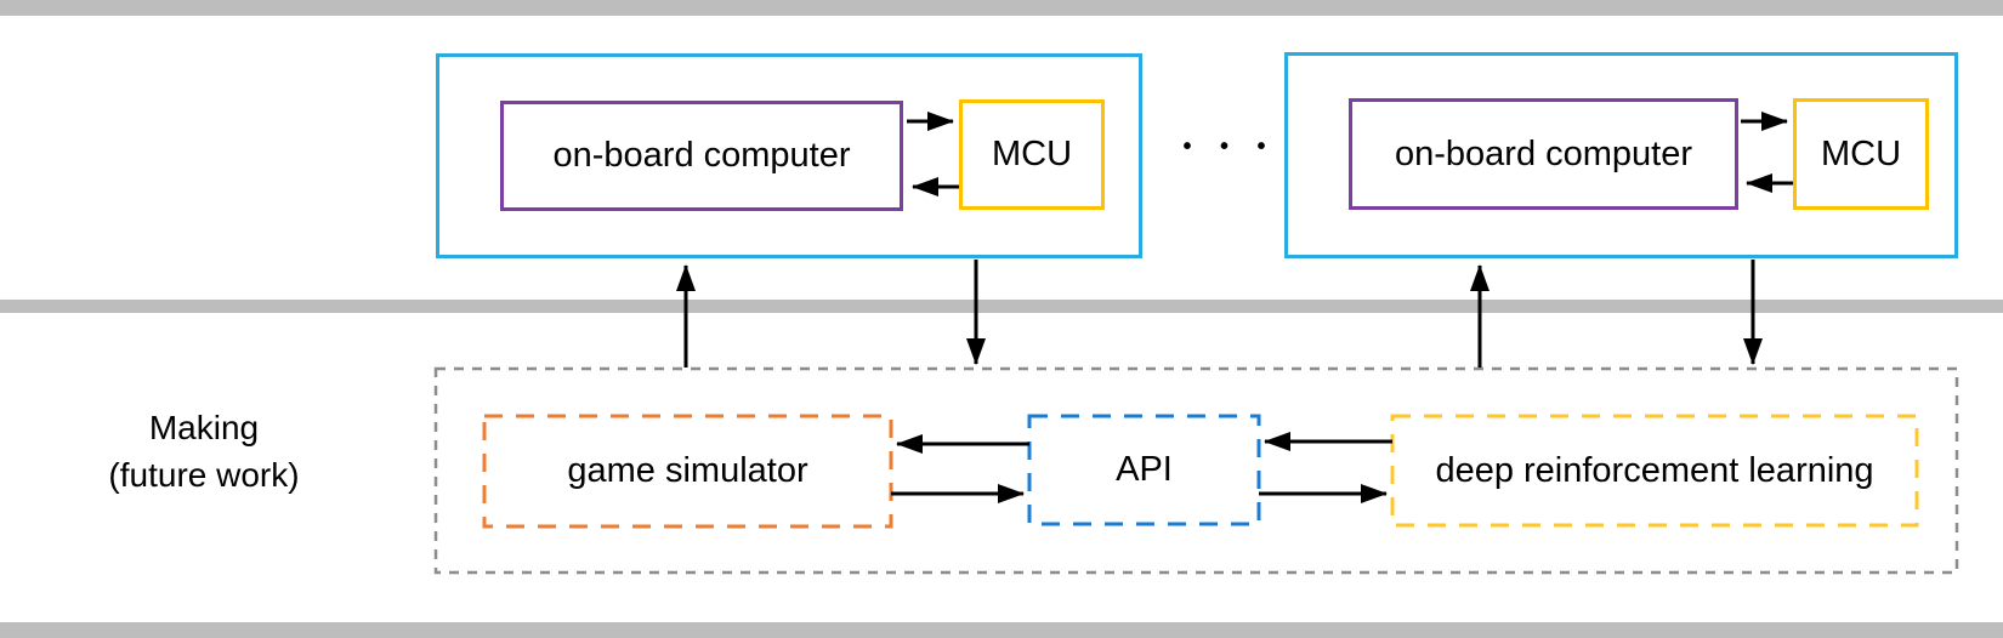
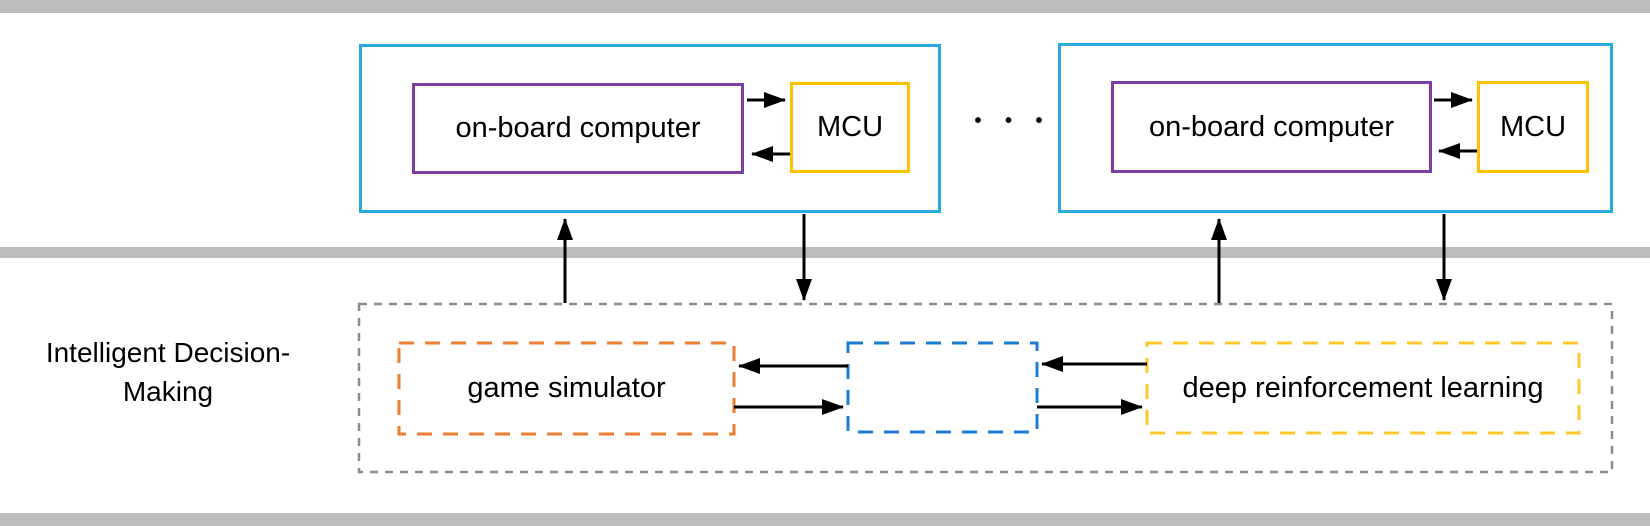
+ Intelligent Decision-
  Making
- (future work)
  on-board computer
  MCU
  on-board computer
  MCU
  • • •
  game simulator
- API
  deep reinforcement learning
